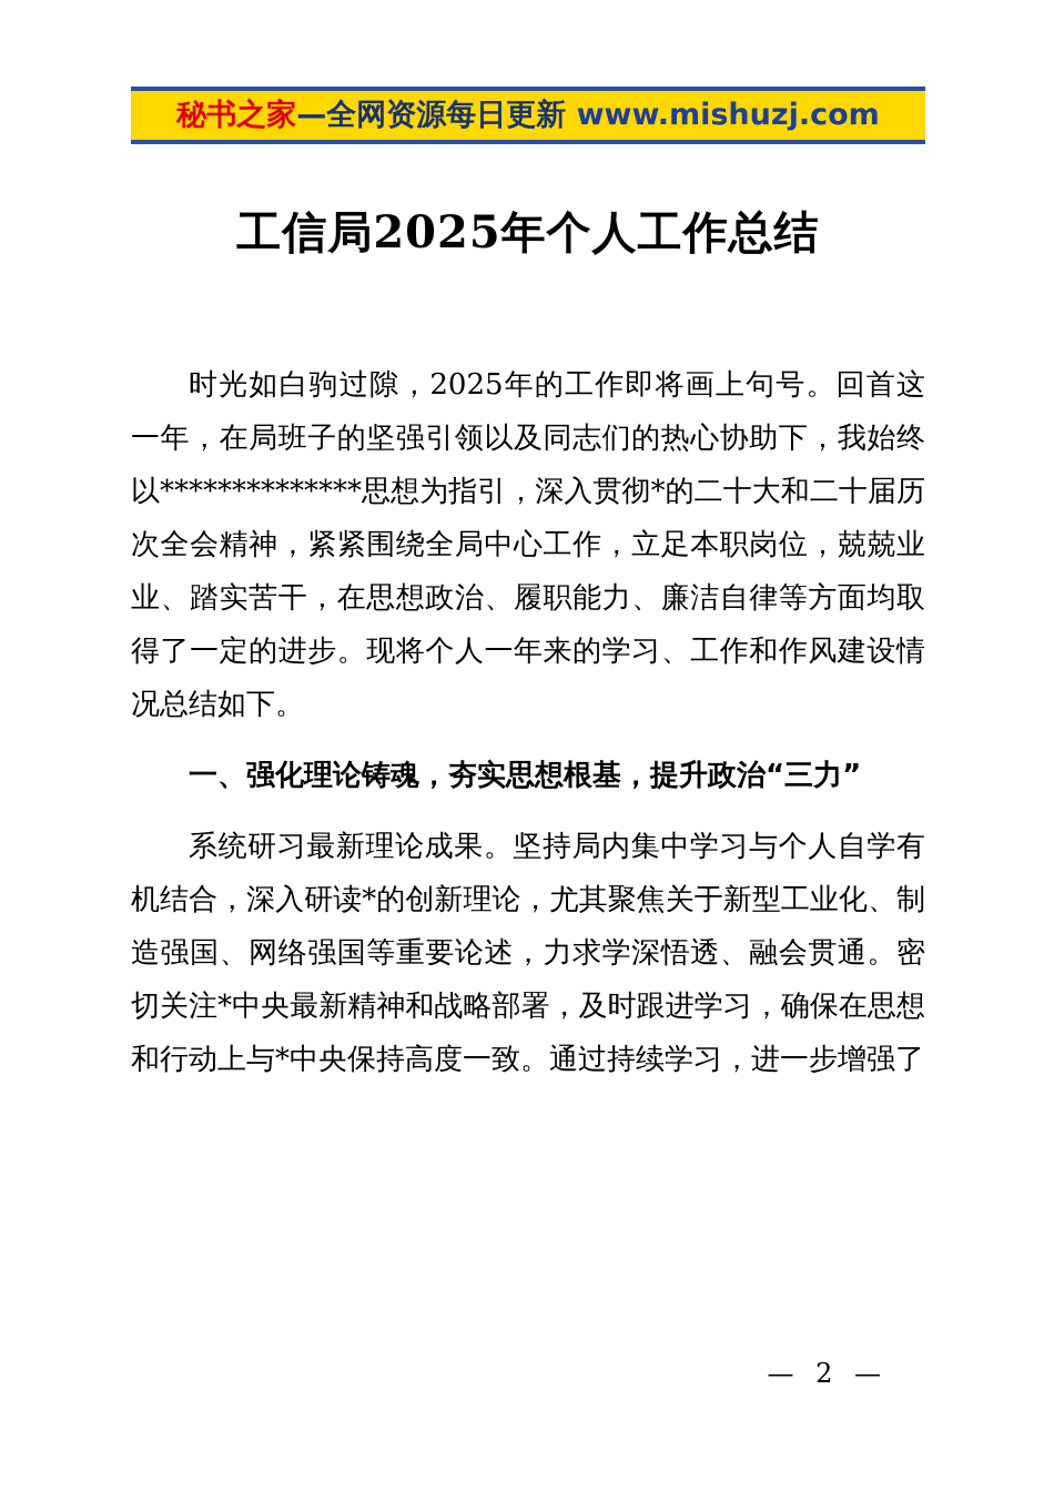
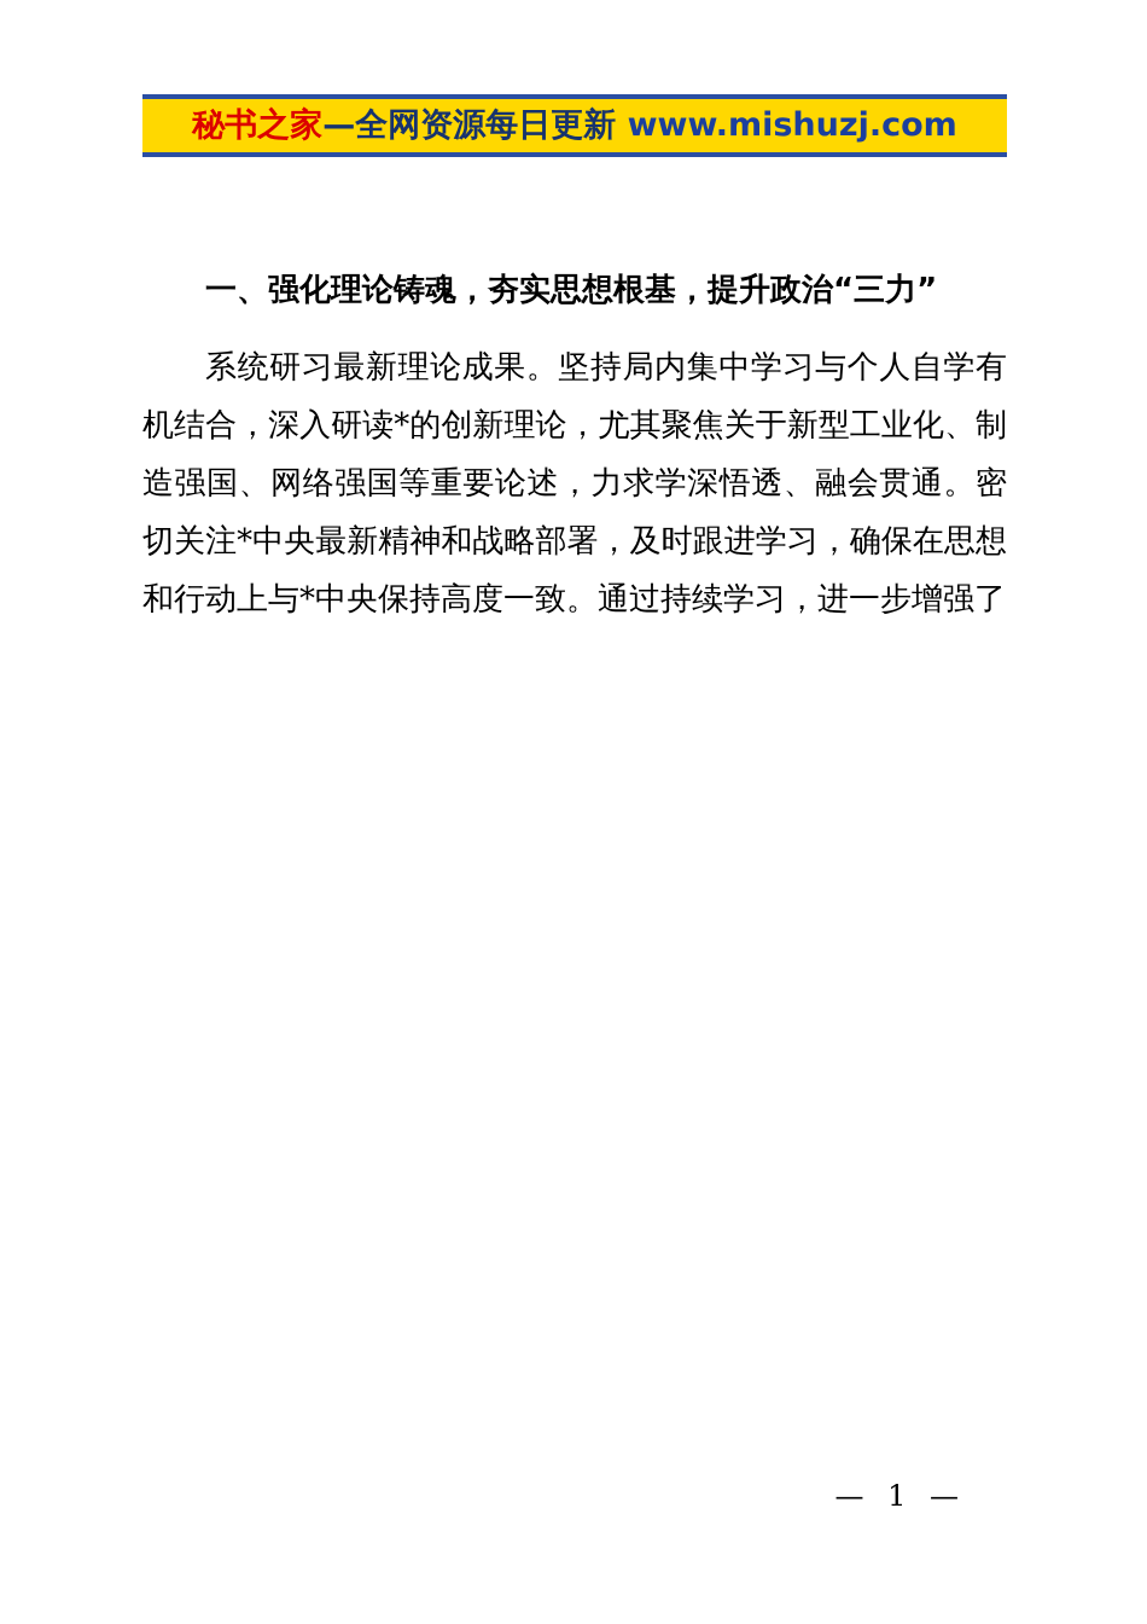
  秘书之家—全网资源每日更新 www.mishuzj.com
- 工信局2025年个人工作总结
- 时光如白驹过隙，2025年的工作即将画上句号。回首这一年，在局班子的坚强引领以及同志们的热心协助下，我始终以**************思想为指引，深入贯彻*的二十大和二十届历次全会精神，紧紧围绕全局中心工作，立足本职岗位，兢兢业业、踏实苦干，在思想政治、履职能力、廉洁自律等方面均取得了一定的进步。现将个人一年来的学习、工作和作风建设情况总结如下。
  一、强化理论铸魂，夯实思想根基，提升政治“三力”
  系统研习最新理论成果。坚持局内集中学习与个人自学有机结合，深入研读*的创新理论，尤其聚焦关于新型工业化、制造强国、网络强国等重要论述，力求学深悟透、融会贯通。密切关注*中央最新精神和战略部署，及时跟进学习，确保在思想和行动上与*中央保持高度一致。通过持续学习，进一步增强了
- — 2 —
+ — 1 —
